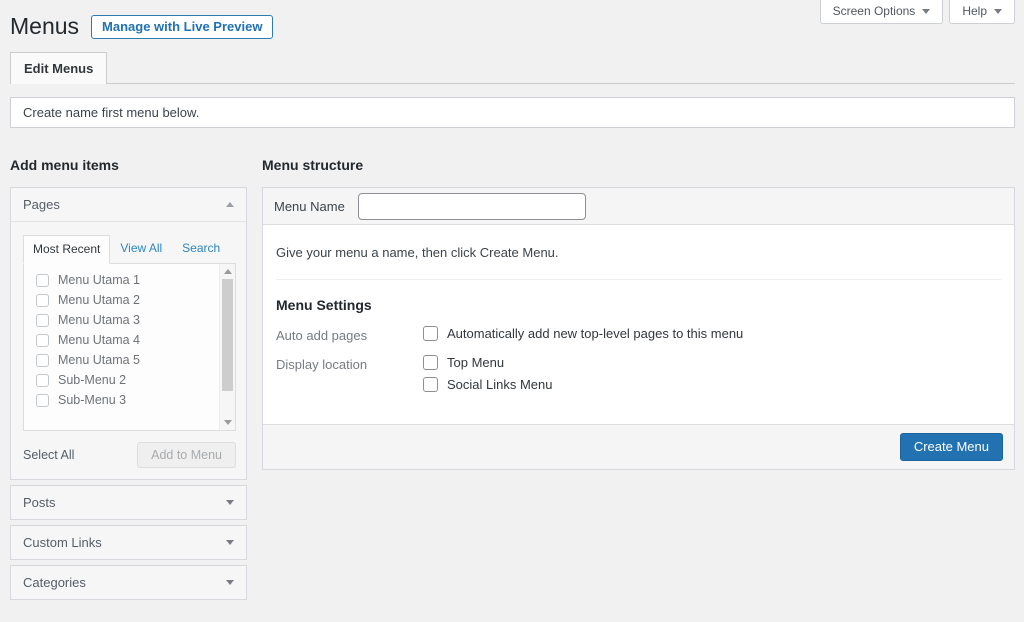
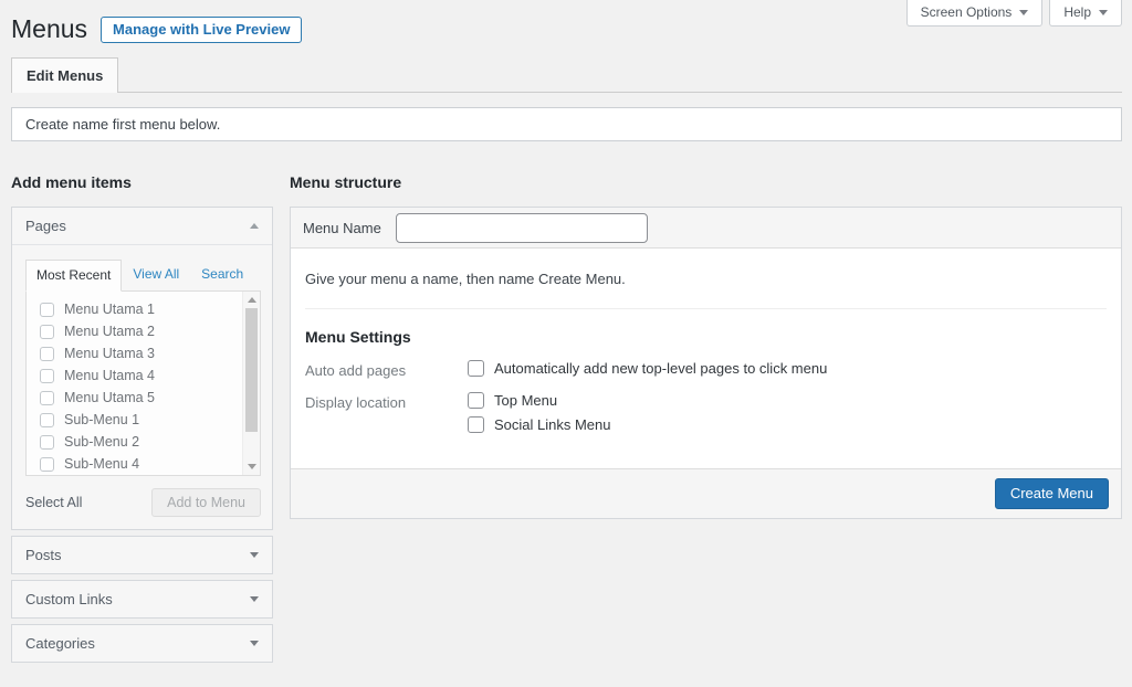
  Screen Options
  Help
  Menus
  Manage with Live Preview
  Edit Menus
  Create name first menu below.
  Add menu items
  Pages
  Most Recent
  View All
  Search
  Menu Utama 1
  Menu Utama 2
  Menu Utama 3
  Menu Utama 4
  Menu Utama 5
+ Sub-Menu 1
  Sub-Menu 2
- Sub-Menu 3
+ Sub-Menu 4
  Select All
  Add to Menu
  Posts
  Custom Links
  Categories
  Menu structure
  Menu Name
- Give your menu a name, then click Create Menu.
+ Give your menu a name, then name Create Menu.
  Menu Settings
  Auto add pages
- Automatically add new top-level pages to this menu
+ Automatically add new top-level pages to click menu
  Display location
  Top Menu
  Social Links Menu
  Create Menu
